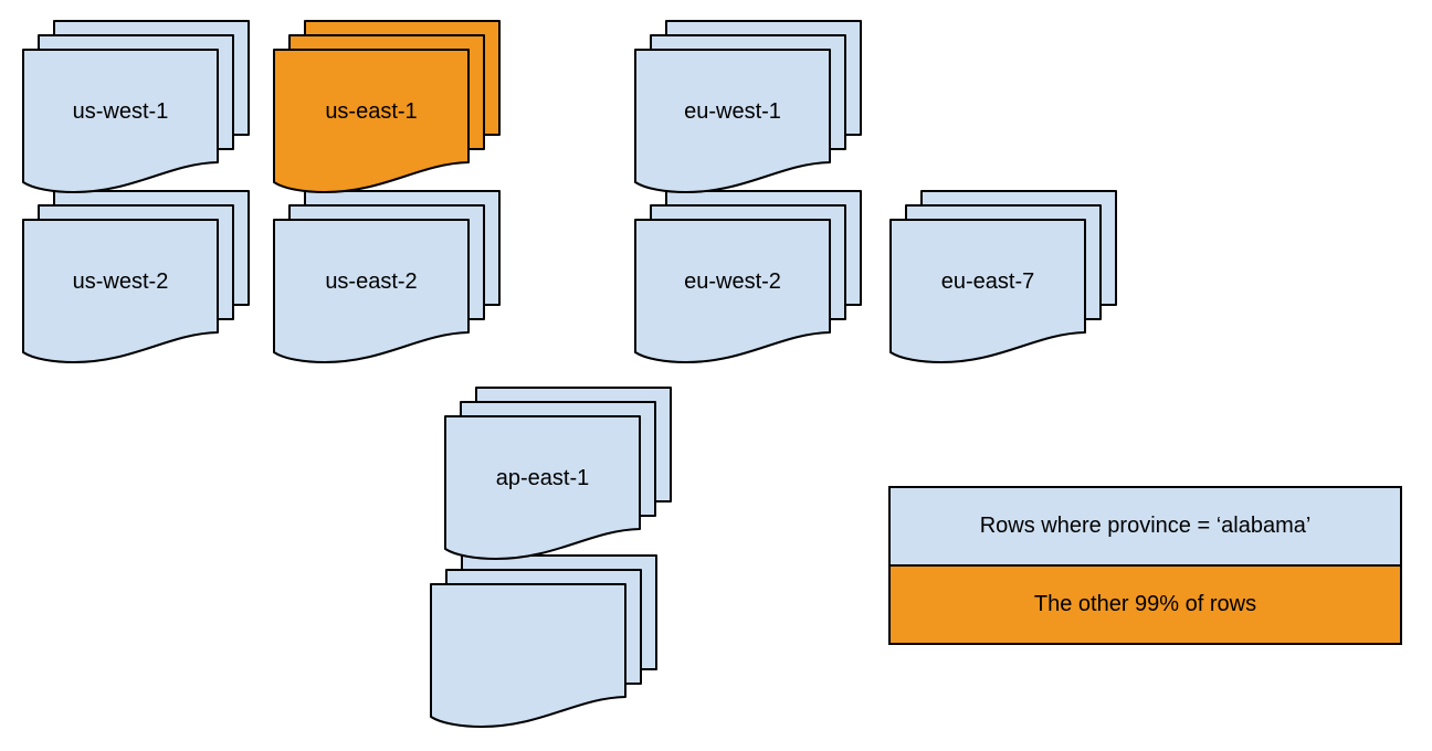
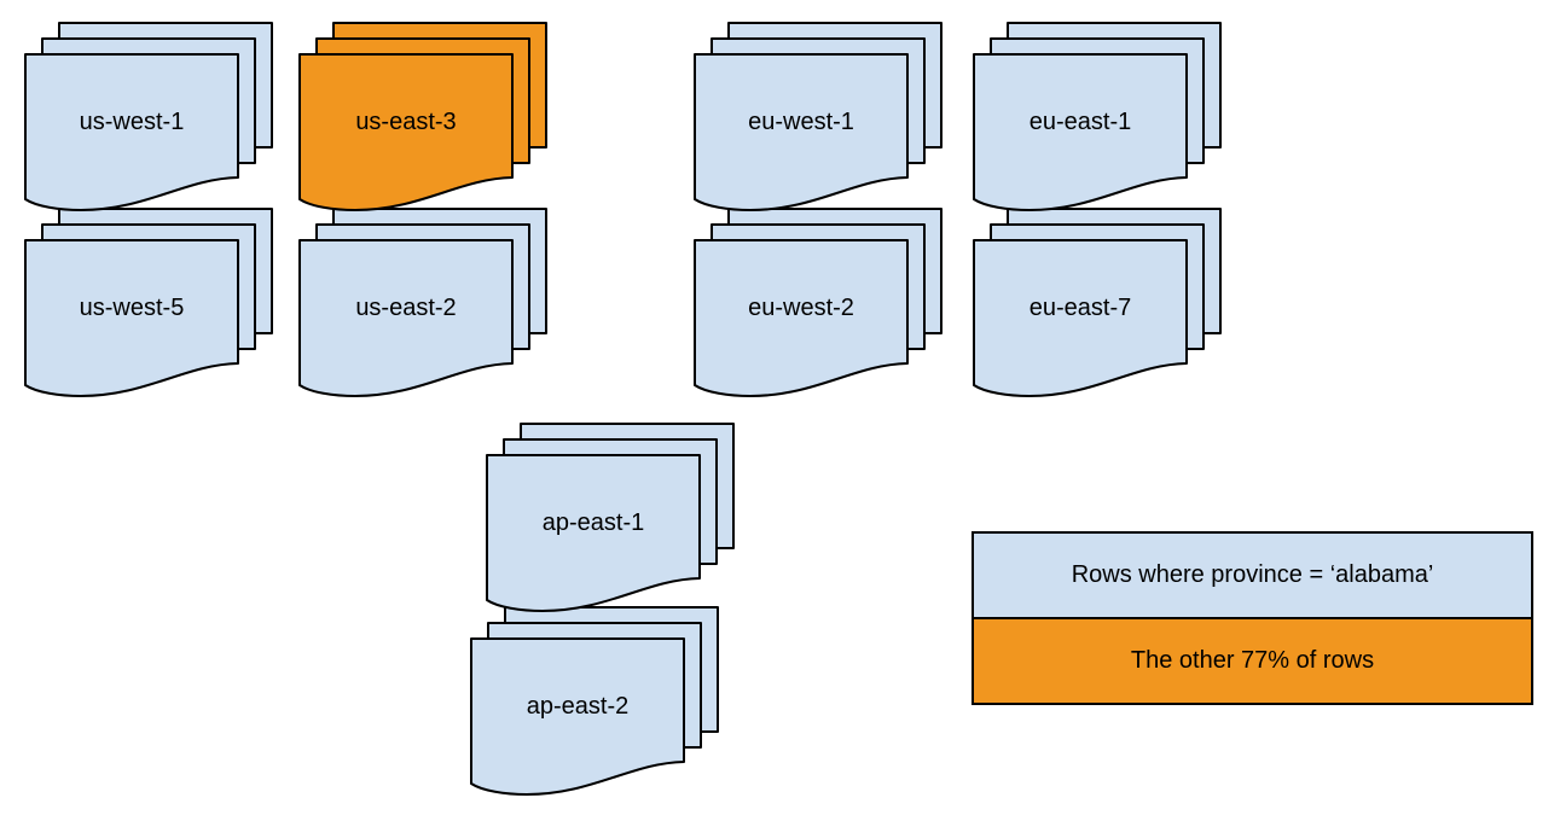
  us-west-1
- us-east-1
+ us-east-3
  eu-west-1
+ eu-east-1
- us-west-2
+ us-west-5
  us-east-2
  eu-west-2
  eu-east-7
  ap-east-1
+ ap-east-2
  Rows where province = ‘alabama’
- The other 99% of rows
+ The other 77% of rows
